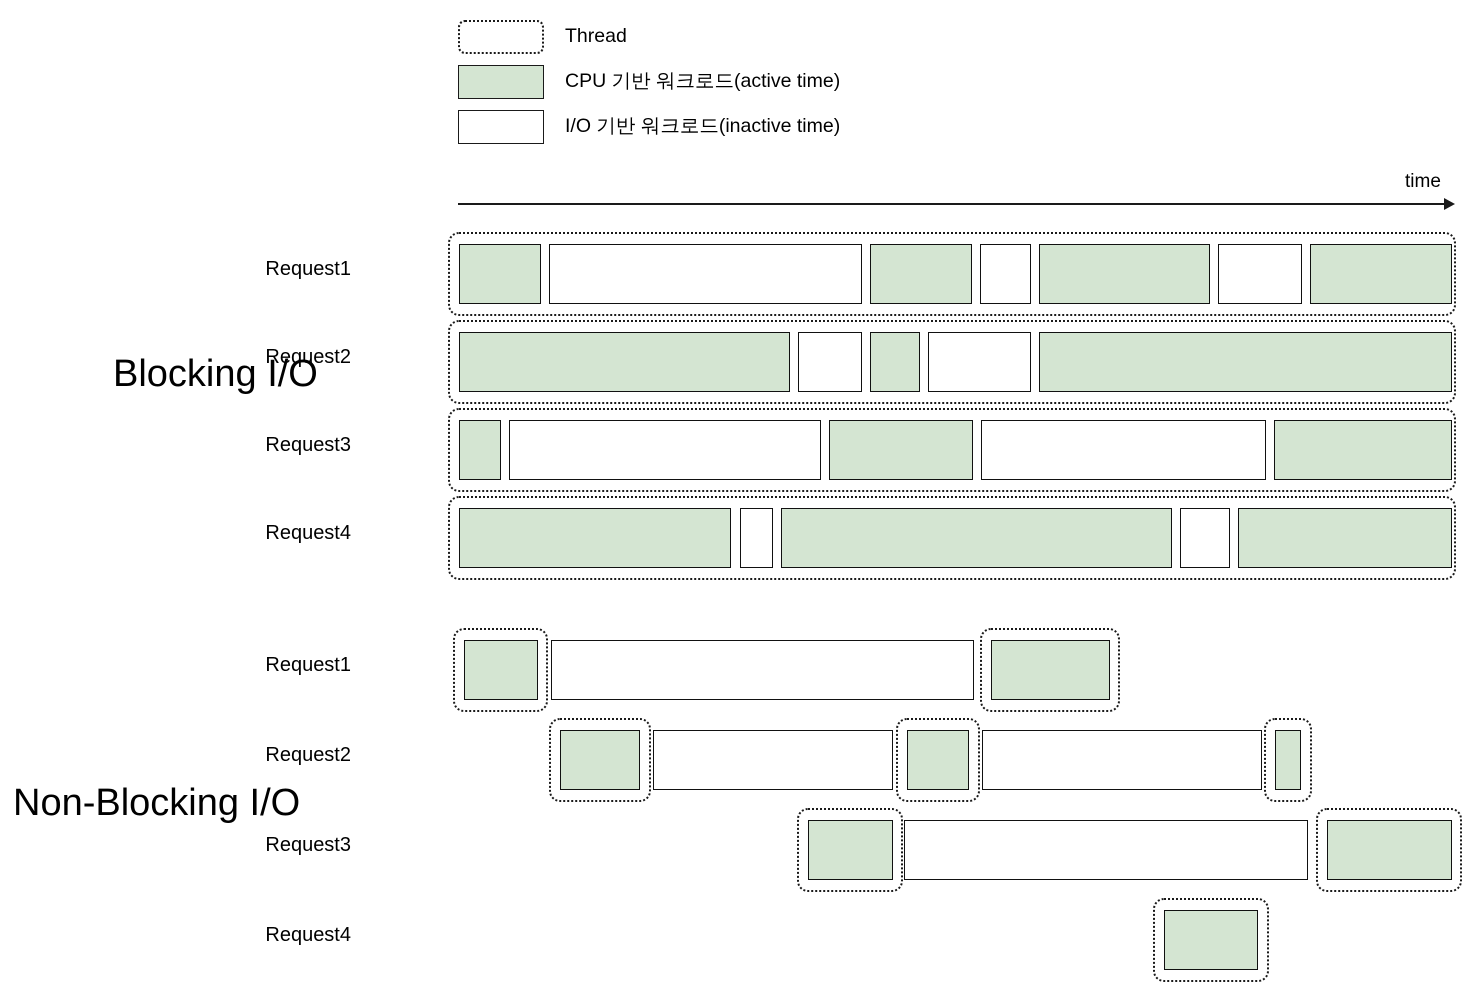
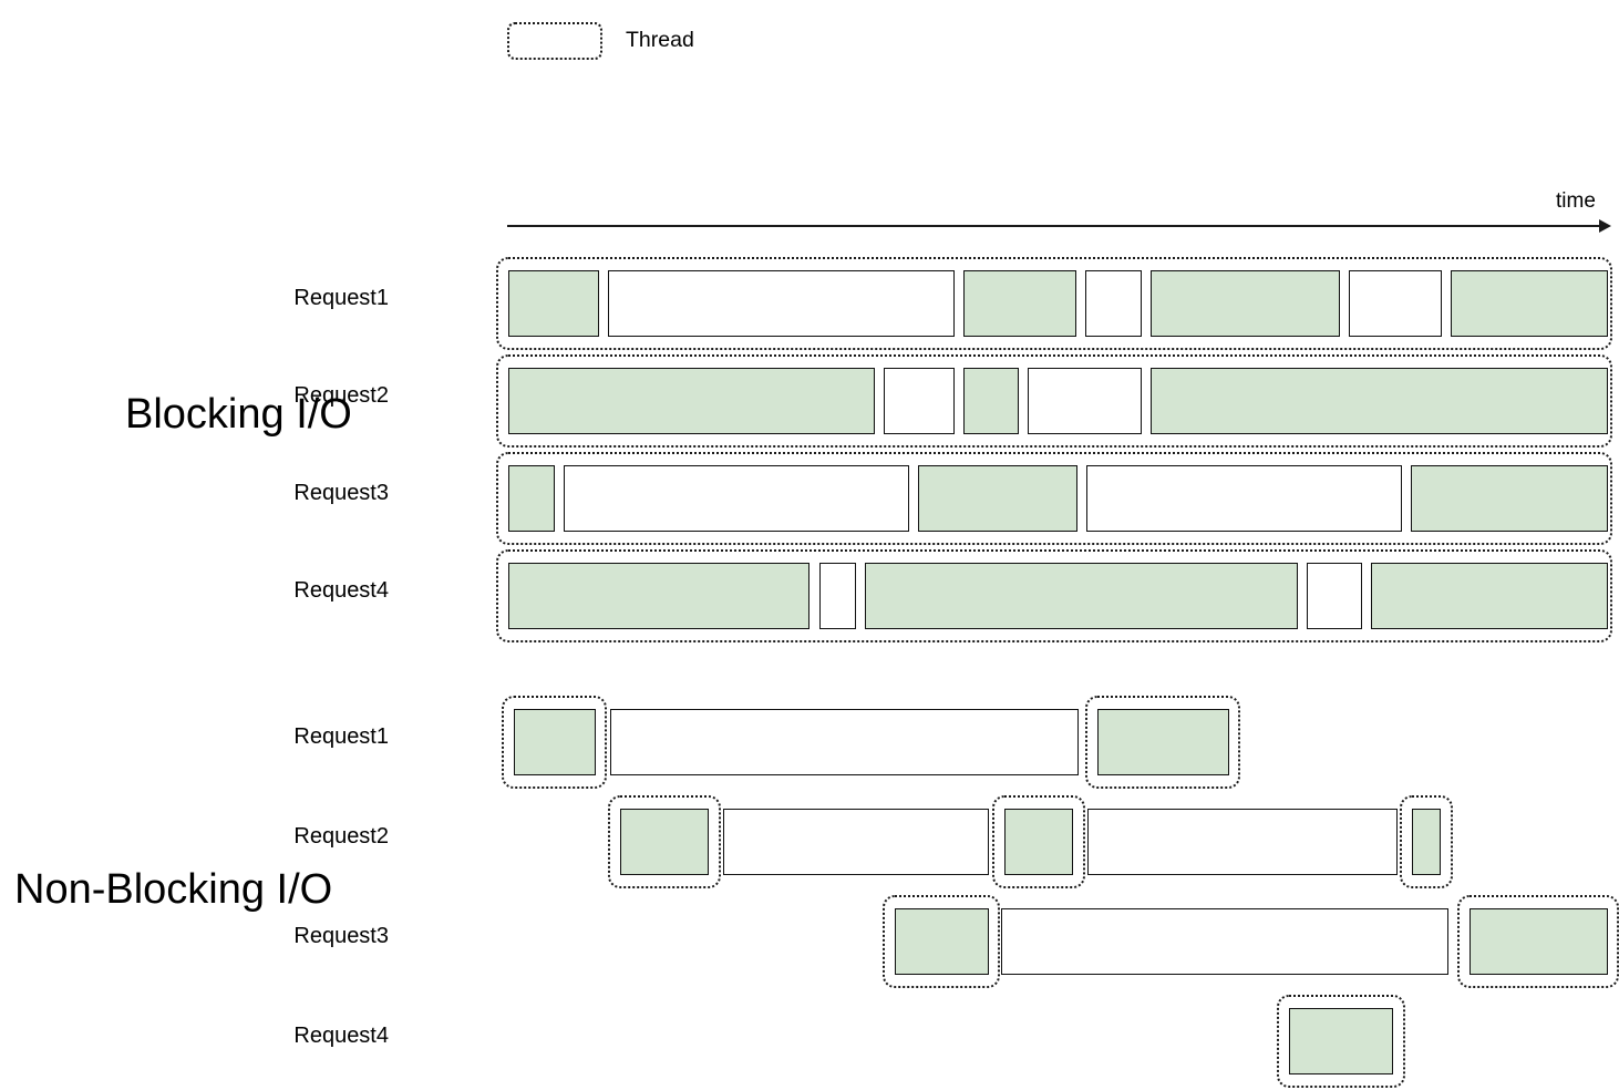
  Thread
- CPU 기반 워크로드(active time)
- I/O 기반 워크로드(inactive time)
  time
  Blocking I/O
  Non-Blocking I/O
  Request1
  Request2
  Request3
  Request4
  Request1
  Request2
  Request3
  Request4
